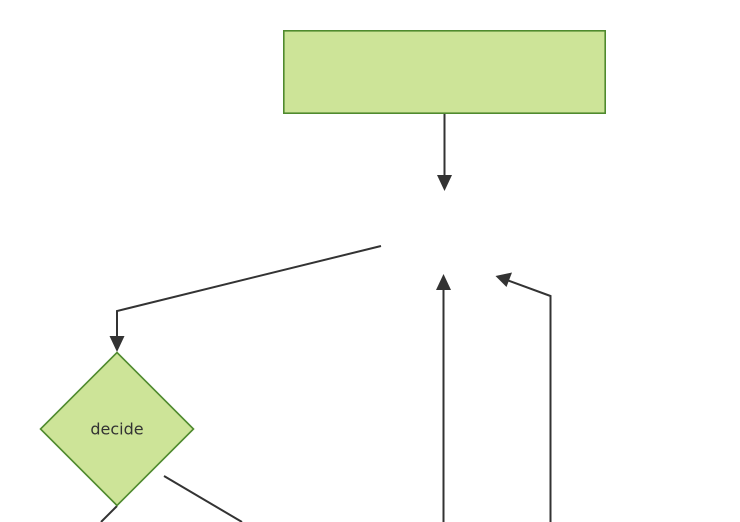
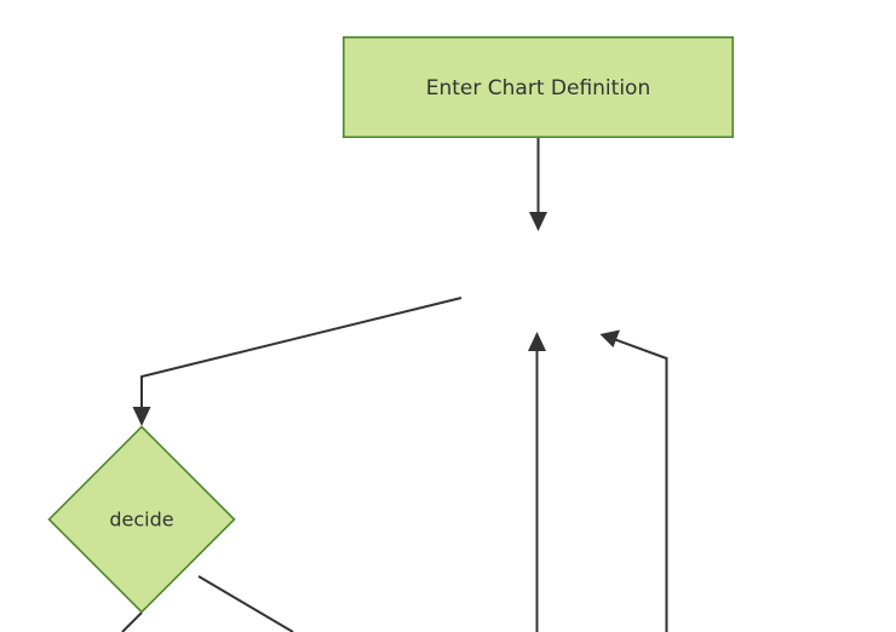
+ Enter Chart Definition
  decide
